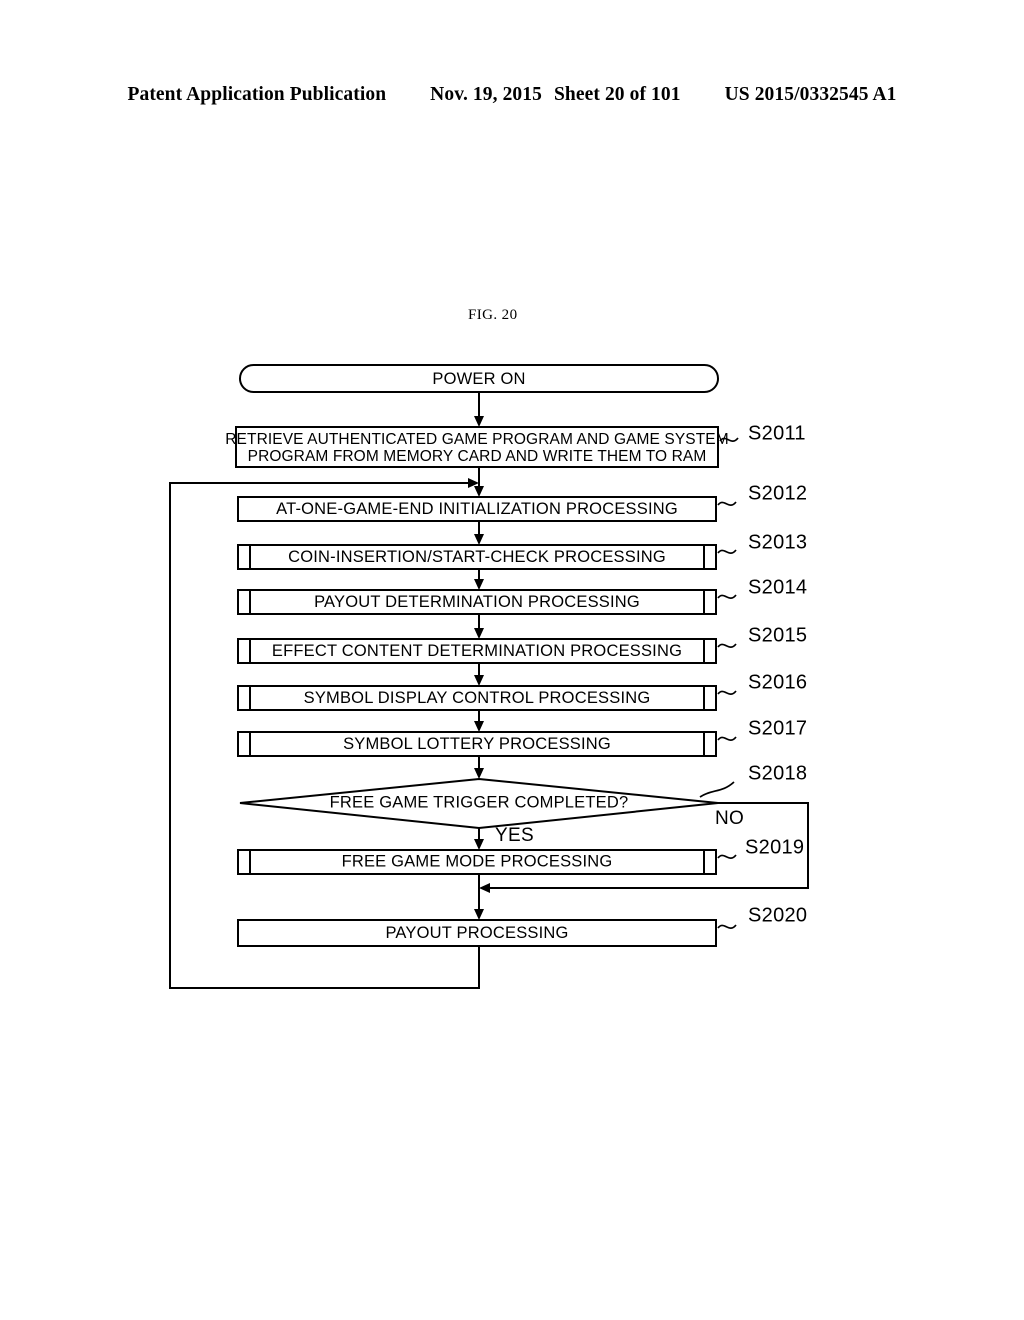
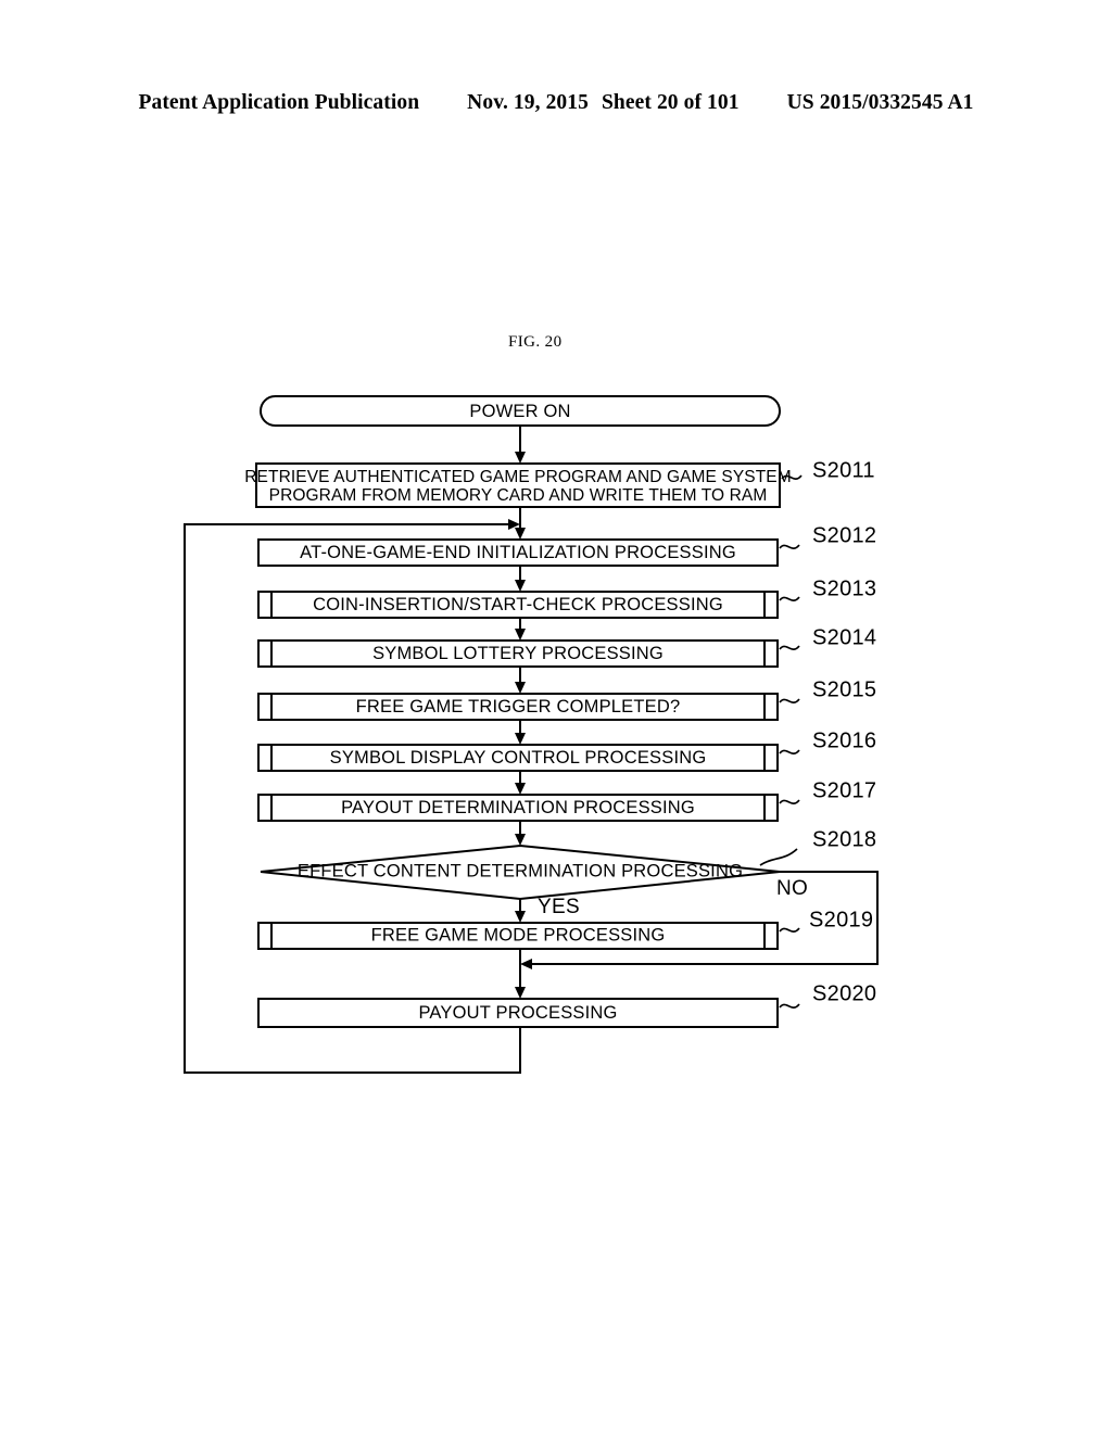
  Patent Application Publication
  Nov. 19, 2015
  Sheet 20 of 101
  US 2015/0332545 A1
  FIG. 20
  POWER ON
  RETRIEVE AUTHENTICATED GAME PROGRAM AND GAME SYSTE
  PROGRAM FROM MEMORY CARD AND WRITE THEM TO RAM
  S2011
  AT-ONE-GAME-END INITIALIZATION PROCESSING
  S2012
  COIN-INSERTION/START-CHECK PROCESSING
  S2013
- PAYOUT DETERMINATION PROCESSING
+ SYMBOL LOTTERY PROCESSING
  S2014
- EFFECT CONTENT DETERMINATION PROCESSING
+ FREE GAME TRIGGER COMPLETED?
  S2015
  SYMBOL DISPLAY CONTROL PROCESSING
  S2016
- SYMBOL LOTTERY PROCESSING
+ PAYOUT DETERMINATION PROCESSING
  S2017
- FREE GAME TRIGGER COMPLETED?
+ EFFECT CONTENT DETERMINATION PROCESSING
  S2018
  YES
  NO
  FREE GAME MODE PROCESSING
  S2019
  PAYOUT PROCESSING
  S2020
